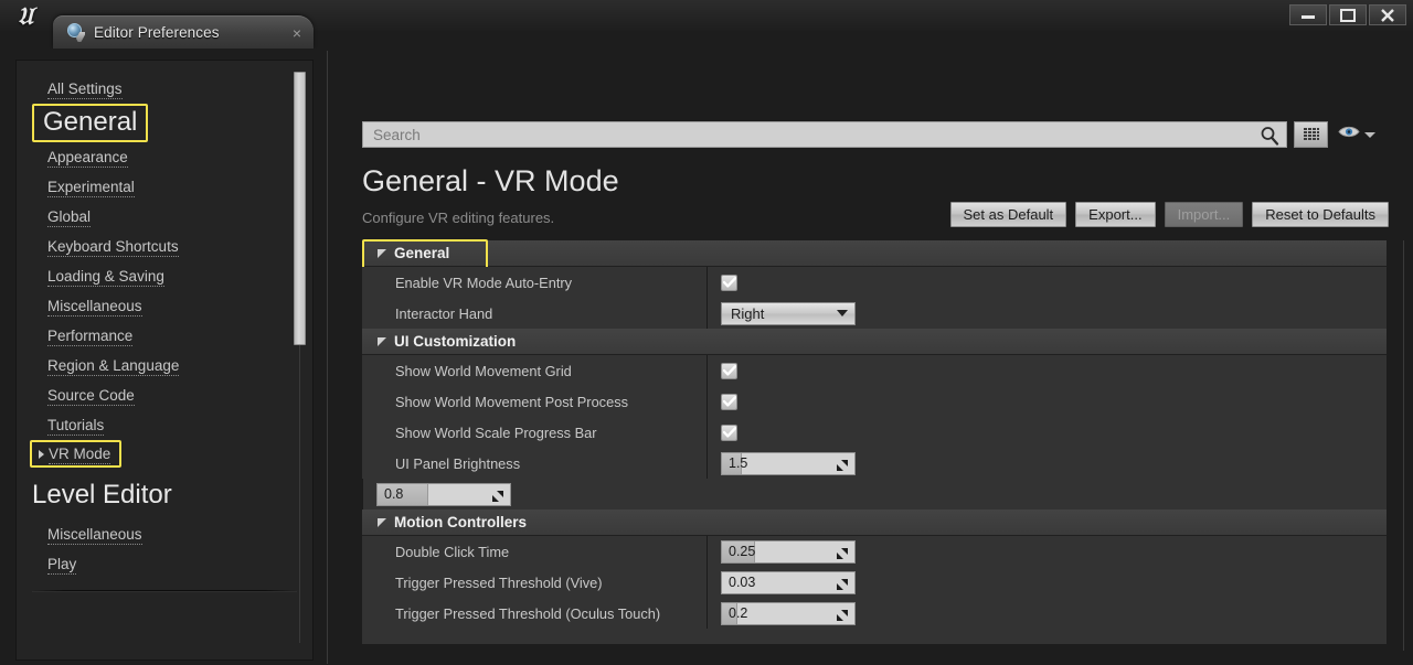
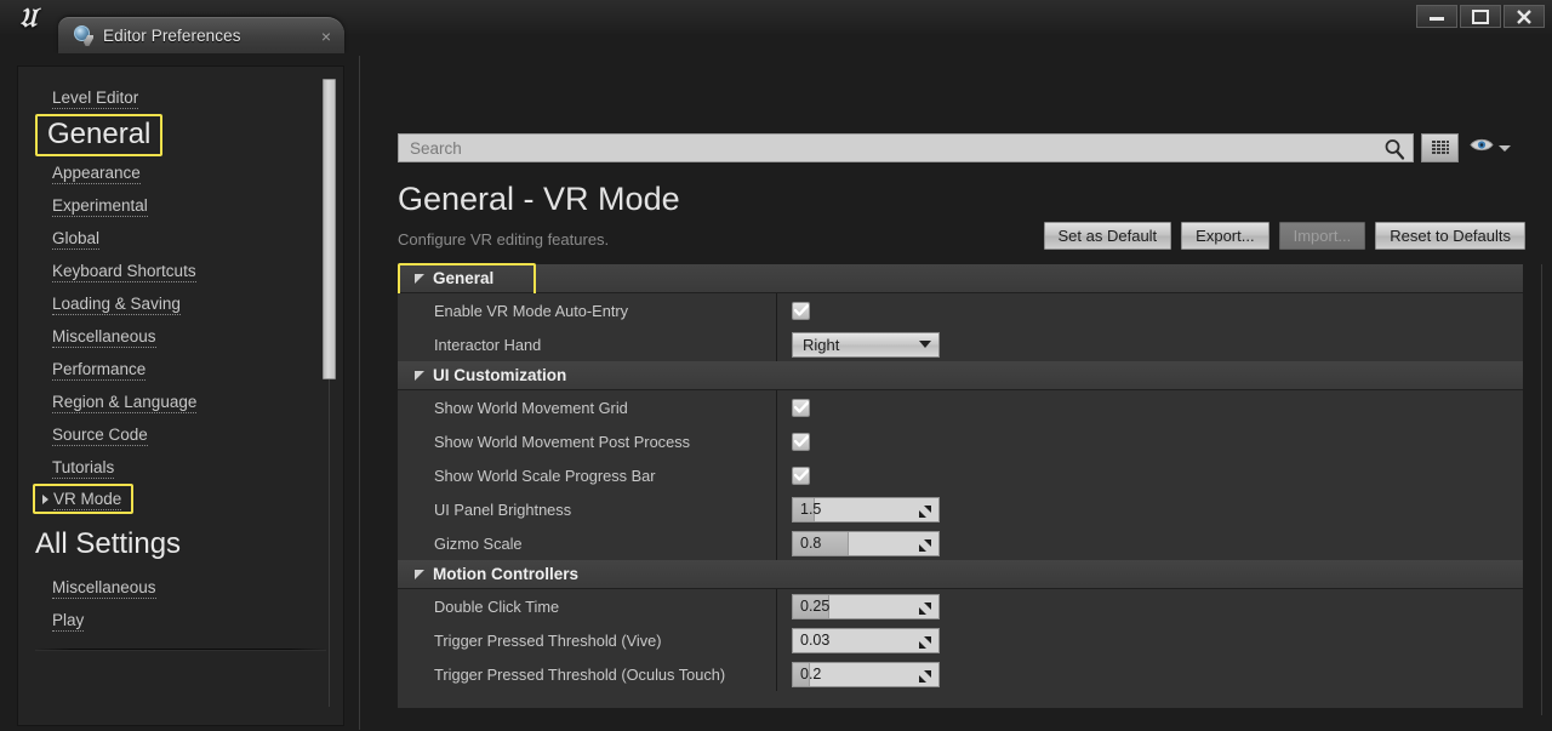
  𝔘
  Editor Preferences
  ×
- All Settings
+ Level Editor
  General
  Appearance
  Experimental
  Global
  Keyboard Shortcuts
  Loading & Saving
  Miscellaneous
  Performance
  Region & Language
  Source Code
  Tutorials
  VR Mode
- Level Editor
+ All Settings
  Miscellaneous
  Play
  Search
  General - VR Mode
  Configure VR editing features.
  Set as Default
  Export...
  Import...
  Reset to Defaults
  General
  Enable VR Mode Auto-Entry
  Interactor Hand
  Right
  UI Customization
  Show World Movement Grid
  Show World Movement Post Process
  Show World Scale Progress Bar
  UI Panel Brightness
  1.5
+ Gizmo Scale
  0.8
  Motion Controllers
  Double Click Time
  0.25
  Trigger Pressed Threshold (Vive)
  0.03
  Trigger Pressed Threshold (Oculus Touch)
  0.2
